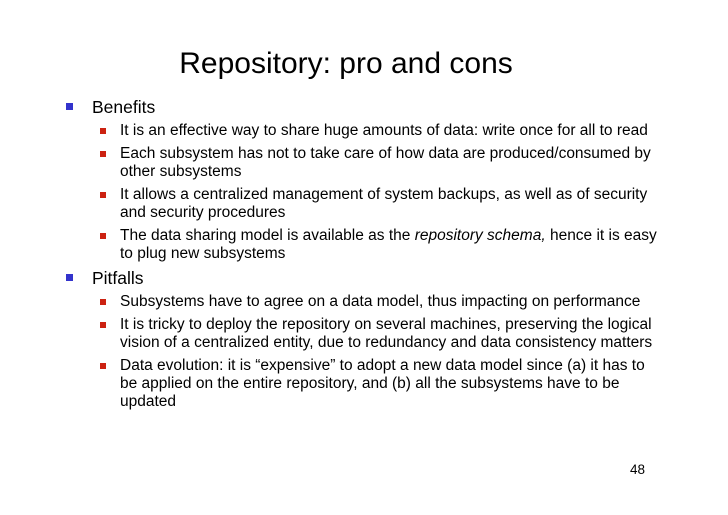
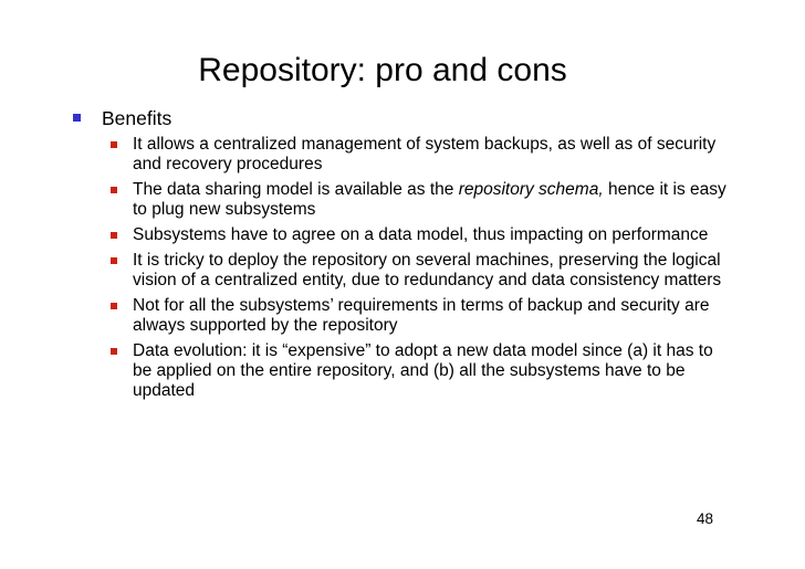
  Repository: pro and cons
  Benefits
- It is an effective way to share huge amounts of data: write once for all to read
- Each subsystem has not to take care of how data are produced/consumed by other subsystems
- It allows a centralized management of system backups, as well as of security and security procedures
+ It allows a centralized management of system backups, as well as of security and recovery procedures
  The data sharing model is available as the repository schema, hence it is easy to plug new subsystems
- Pitfalls
  Subsystems have to agree on a data model, thus impacting on performance
  It is tricky to deploy the repository on several machines, preserving the logical vision of a centralized entity, due to redundancy and data consistency matters
+ Not for all the subsystems’ requirements in terms of backup and security are always supported by the repository
  Data evolution: it is “expensive” to adopt a new data model since (a) it has to be applied on the entire repository, and (b) all the subsystems have to be updated
  48
